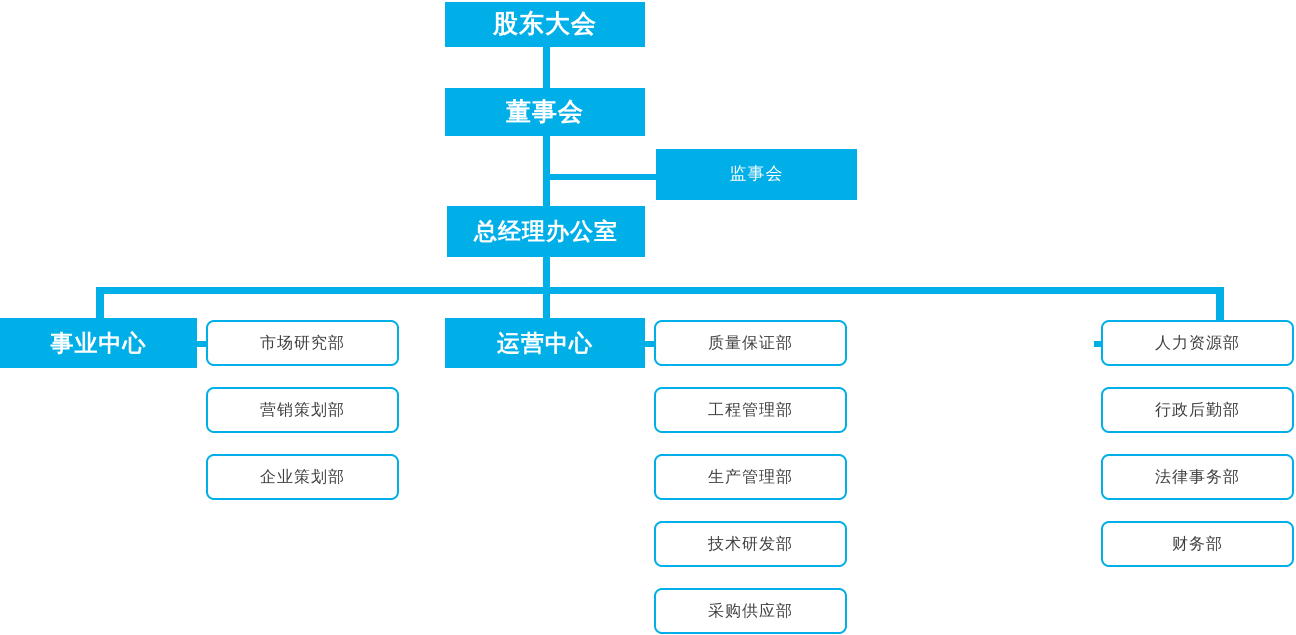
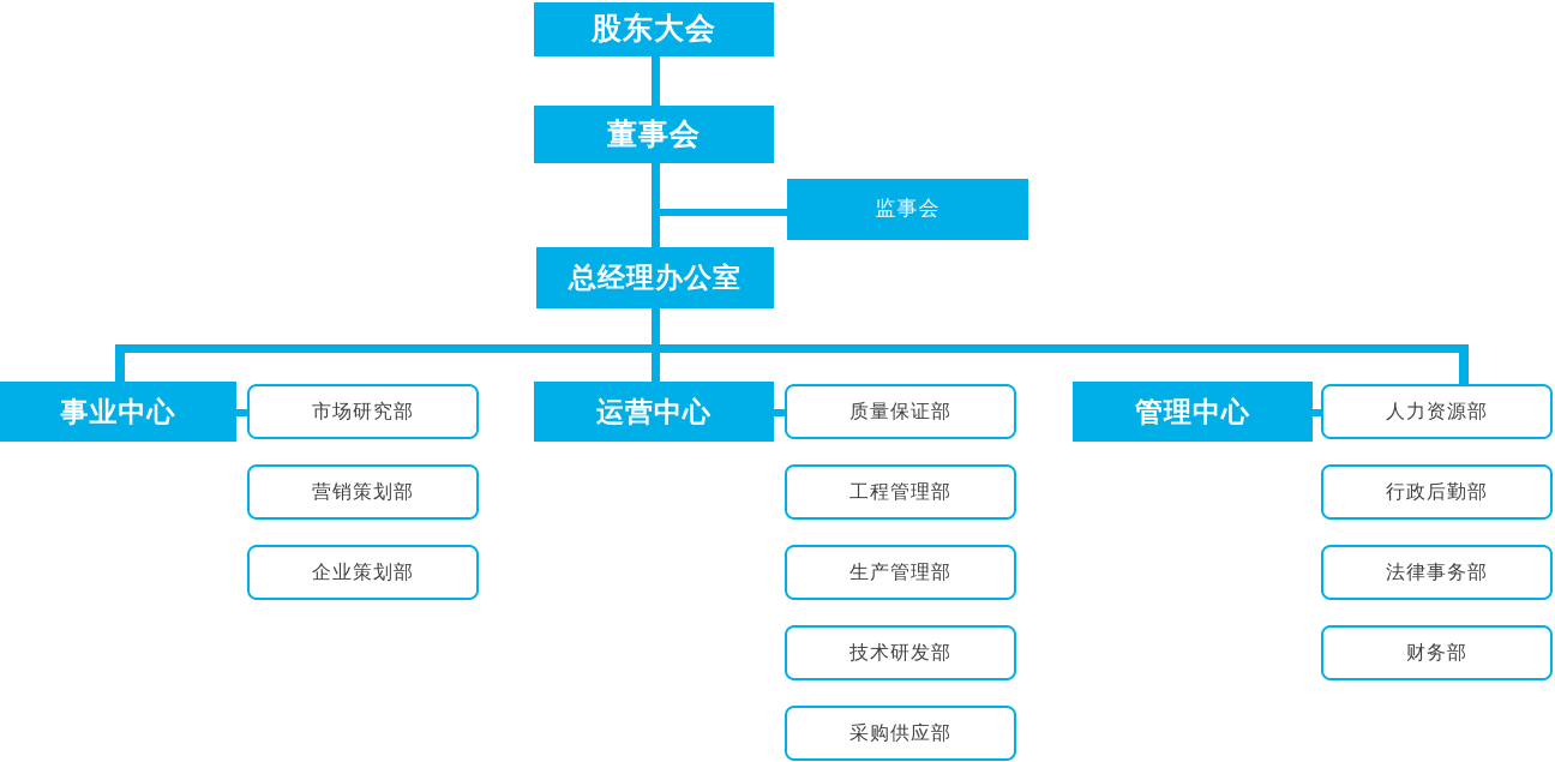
  股东大会
  董事会
  监事会
  总经理办公室
  事业中心
  运营中心
+ 管理中心
  市场研究部
  营销策划部
  企业策划部
  质量保证部
  工程管理部
  生产管理部
  技术研发部
  采购供应部
  人力资源部
  行政后勤部
  法律事务部
  财务部
